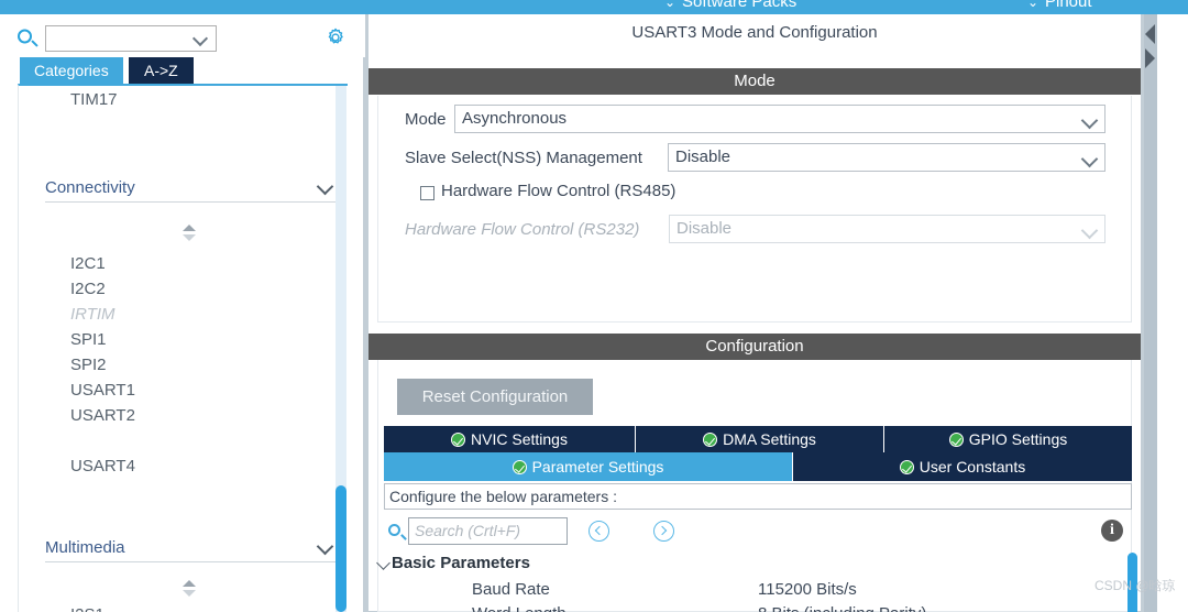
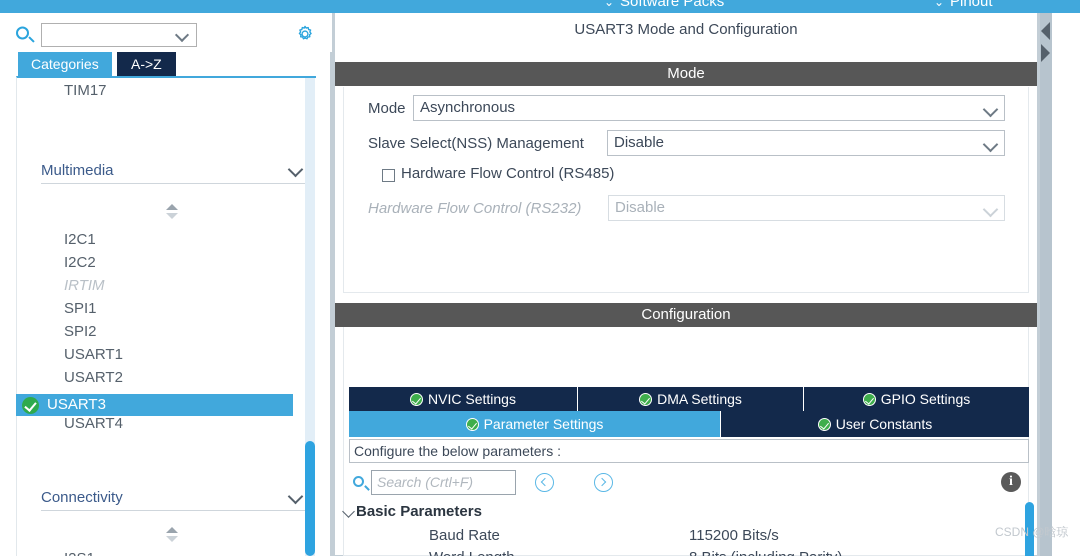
  ⌄
  Software Packs
  ⌄
  Pinout
  Categories
  A->Z
  TIM17
- Connectivity
+ Multimedia
  I2C1
  I2C2
  IRTIM
  SPI1
  SPI2
  USART1
  USART2
  USART4
- Multimedia
+ Connectivity
+ USART3
  USART3 Mode and Configuration
  Mode
  Mode
  Asynchronous
  Slave Select(NSS) Management
  Disable
  Hardware Flow Control (RS485)
  Hardware Flow Control (RS232)
  Disable
  Configuration
- Reset Configuration
  NVIC Settings
  DMA Settings
  GPIO Settings
  Parameter Settings
  User Constants
  Configure the below parameters :
  Search (Crtl+F)
  i
  Basic Parameters
  Baud Rate
  115200 Bits/s
  CSDN @晗琼
